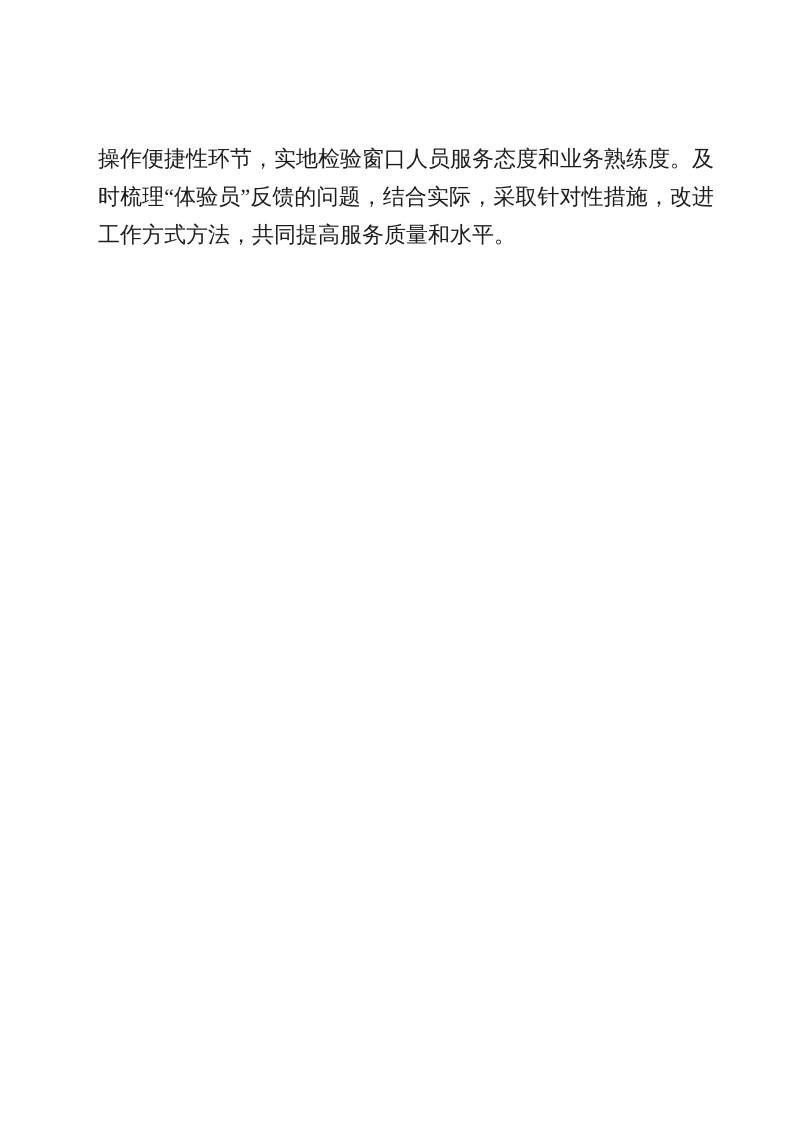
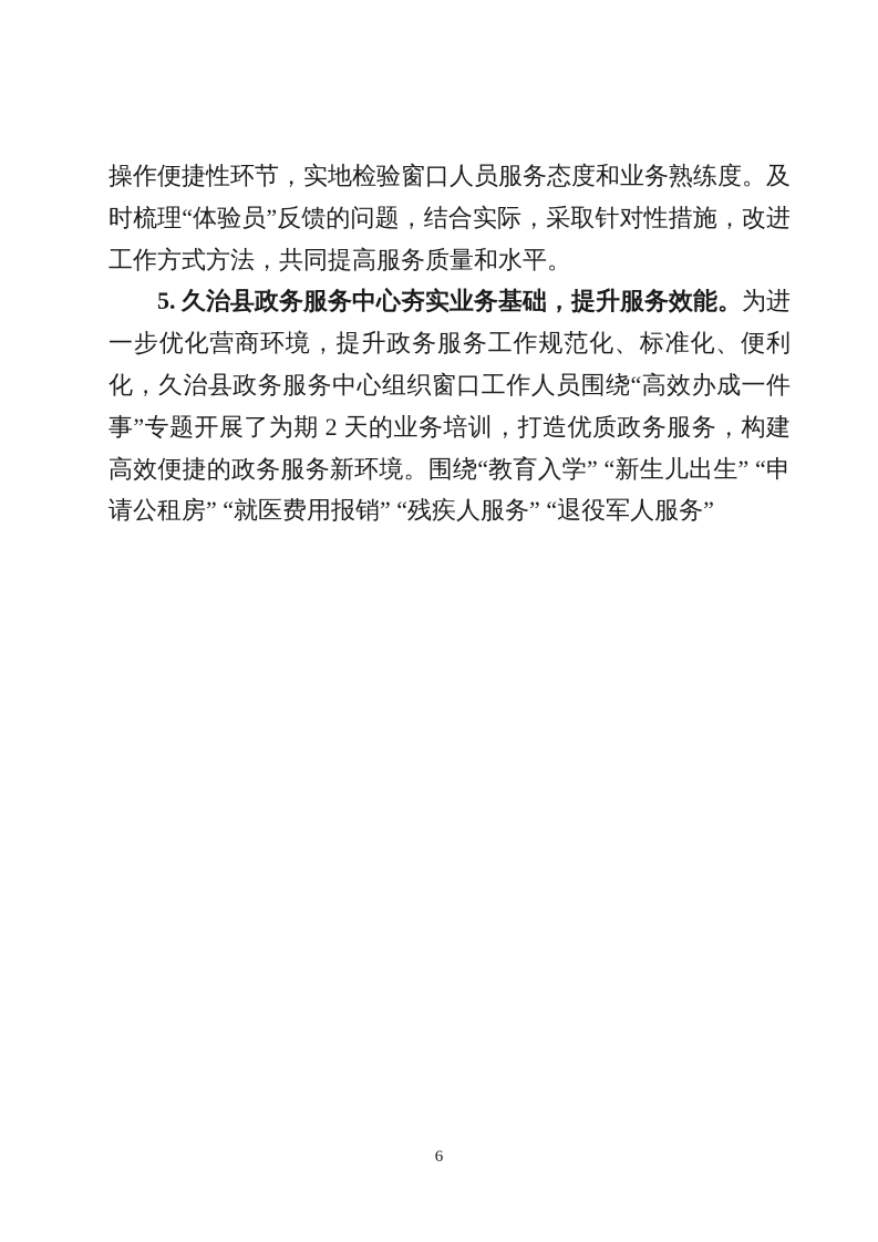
  操作便捷性环节，实地检验窗口人员服务态度和业务熟练度。及时梳理“体验员”反馈的问题，结合实际，采取针对性措施，改进工作方式方法，共同提高服务质量和水平。
+ 5. 久治县政务服务中心夯实业务基础，提升服务效能。为进一步优化营商环境，提升政务服务工作规范化、标准化、便利化，久治县政务服务中心组织窗口工作人员围绕“高效办成一件事”专题开展了为期 2 天的业务培训，打造优质政务服务，构建高效便捷的政务服务新环境。围绕“教育入学” “新生儿出生” “申请公租房” “就医费用报销” “残疾人服务” “退役军人服务”
+ 6
